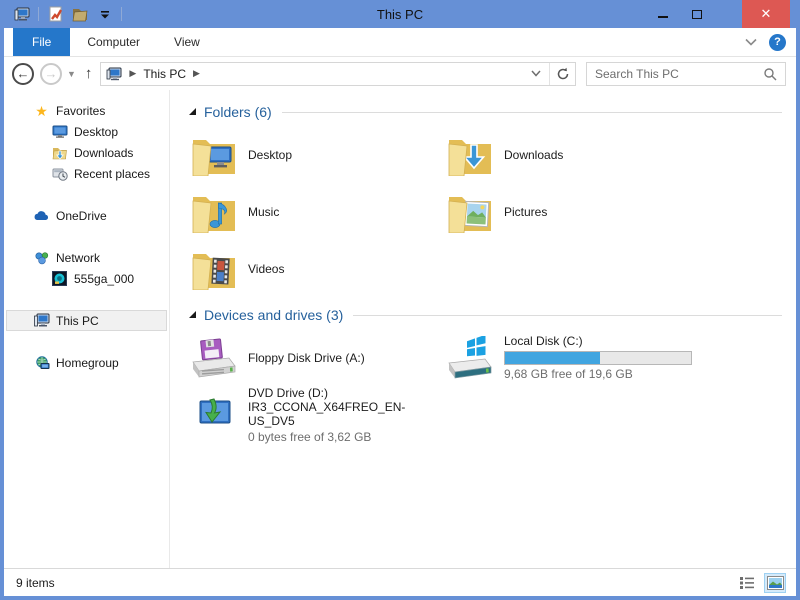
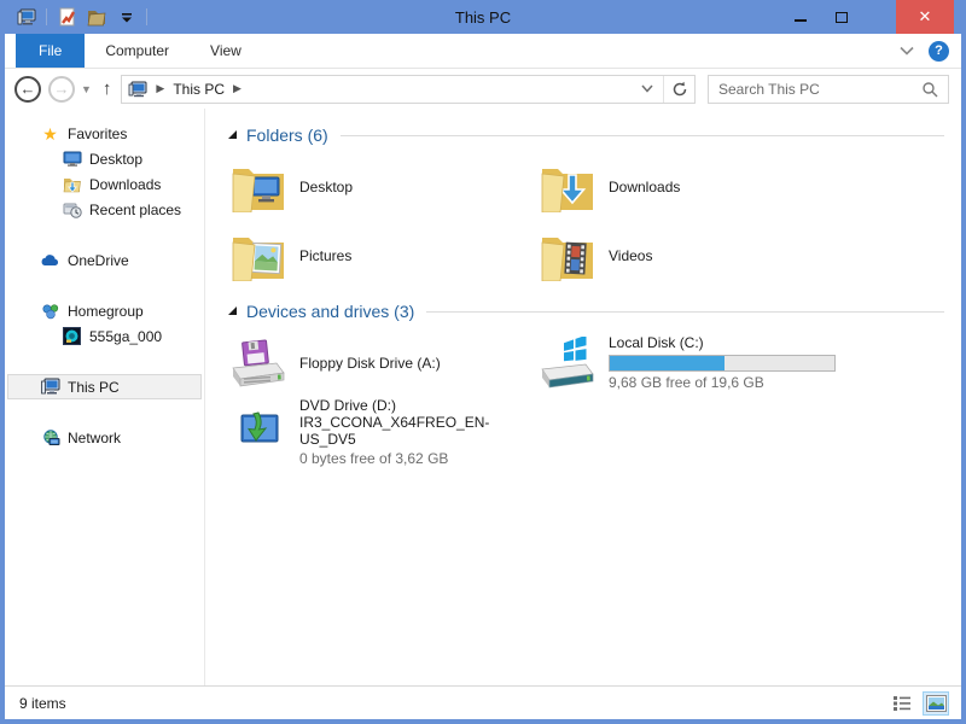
  This PC
  ✕
  File
  Computer
  View
  ?
  ←
  →
  ▼
  ↑
  ▶
  This PC
  ▶
  Search This PC
  ★
  Favorites
  Desktop
  Downloads
  Recent places
  OneDrive
- Network
+ Homegroup
  555ga_000
  This PC
- Homegroup
+ Network
  Folders (6)
  Desktop
  Downloads
- Music
  Pictures
  Videos
  Devices and drives (3)
  Floppy Disk Drive (A:)
  Local Disk (C:)
  9,68 GB free of 19,6 GB
  DVD Drive (D:)
  IR3_CCONA_X64FREO_EN-US_DV5
  0 bytes free of 3,62 GB
  9 items
